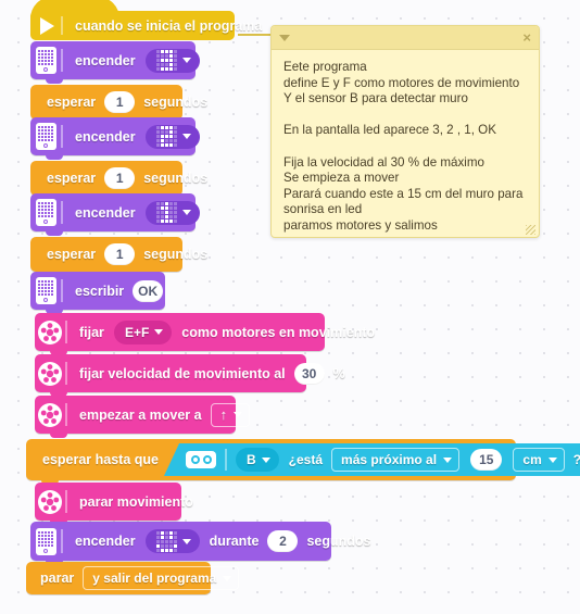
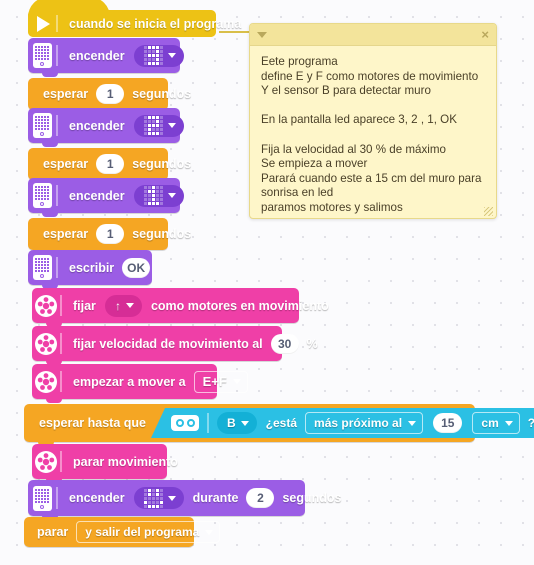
  cuando se inicia el programa
  encender
  esperar
  1
  segundos
  encender
  esperar
  1
  segundos
  encender
  esperar
  1
  segundos
  escribir
  OK
  fijar
- E+F
+ ↑
  como motores en movimiento
  fijar velocidad de movimiento al
  30
  %
  empezar a mover a
- ↑
+ E+F
  esperar hasta que
  B
  ¿está
  más próximo al
  15
  cm
  ?
  parar movimiento
  encender
  durante
  2
  segundos
  parar
  y salir del programa
  ×
  Eete programa
  define E y F como motores de movimiento
  Y el sensor B para detectar muro
  En la pantalla led aparece 3, 2 , 1, OK
  Fija la velocidad al 30 % de máximo
  Se empieza a mover
  Parará cuando este a 15 cm del muro para
  sonrisa en led
  paramos motores y salimos
